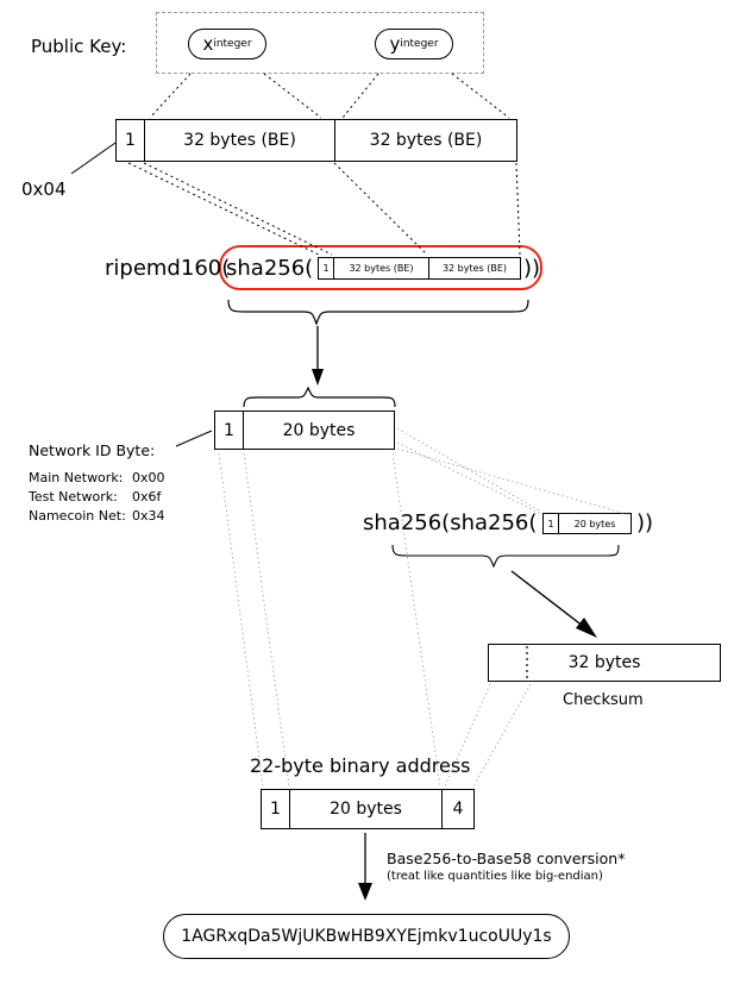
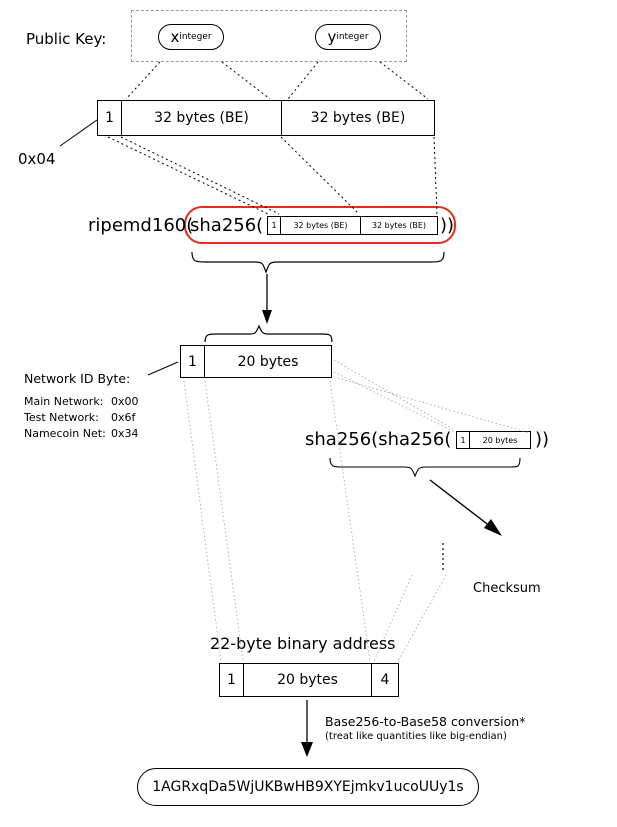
  Public Key:
  x
  integer
  y
  integer
  1
  32 bytes (BE)
  32 bytes (BE)
  0x04
  ripemd160(
  sha256(
  1
  32 bytes (BE)
  32 bytes (BE)
  ))
  1
  20 bytes
  Network ID Byte:
  Main Network:
  0x00
  Test Network:
  0x6f
  Namecoin Net:
  0x34
  sha256(sha256(
  1
  20 bytes
  ))
- 32 bytes
  Checksum
  22-byte binary address
  1
  20 bytes
  4
  Base256-to-Base58 conversion*
  (treat like quantities like big-endian)
  1AGRxqDa5WjUKBwHB9XYEjmkv1ucoUUy1s
